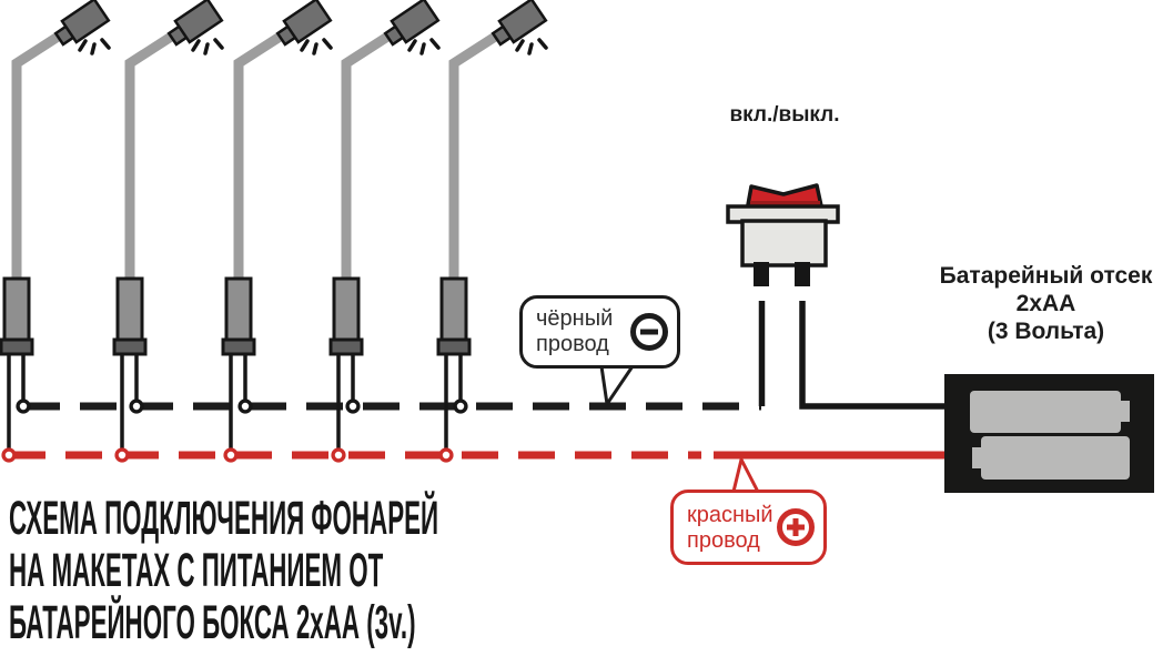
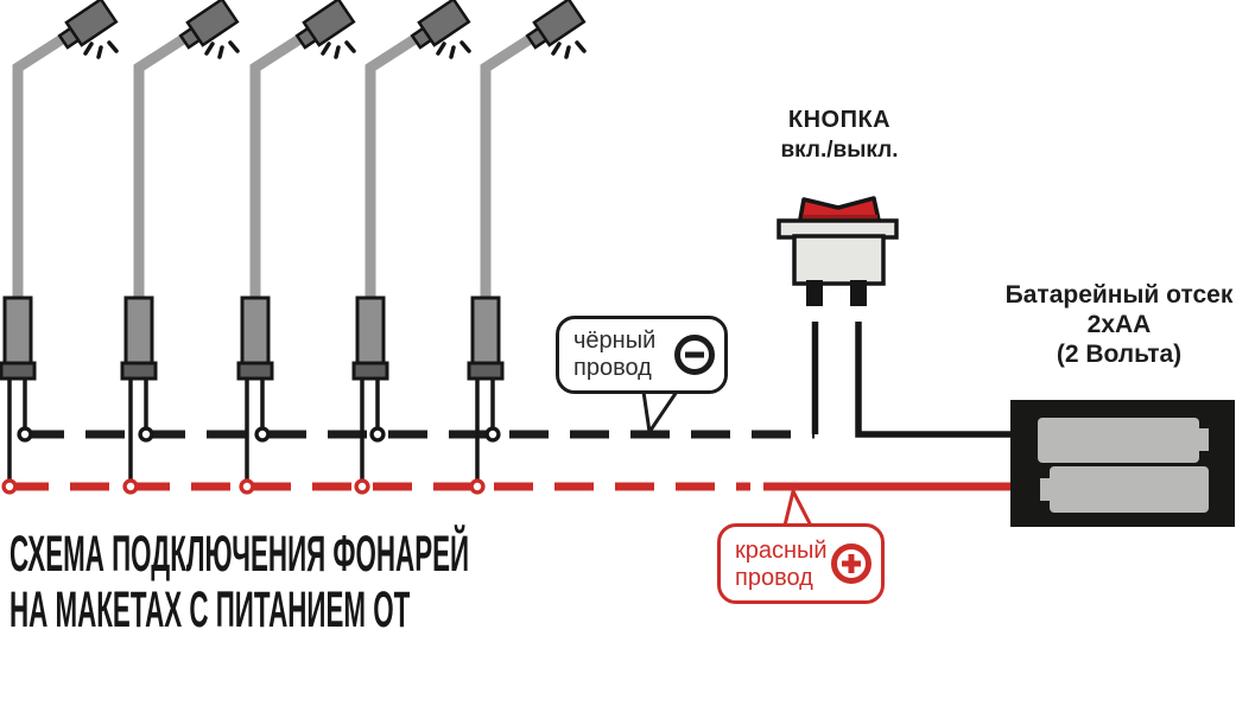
+ КНОПКА
  вкл./выкл.
  Батарейный отсек
  2хАА
- (3 Вольта)
+ (2 Вольта)
  чёрный
  провод
  красный
  провод
  СХЕМА ПОДКЛЮЧЕНИЯ ФОНАРЕЙ
  НА МАКЕТАХ С ПИТАНИЕМ ОТ
- БАТАРЕЙНОГО БОКСА 2хАА (3v.)
